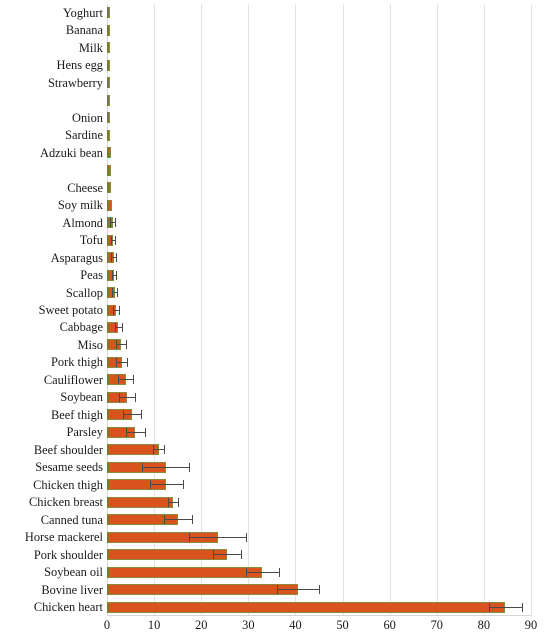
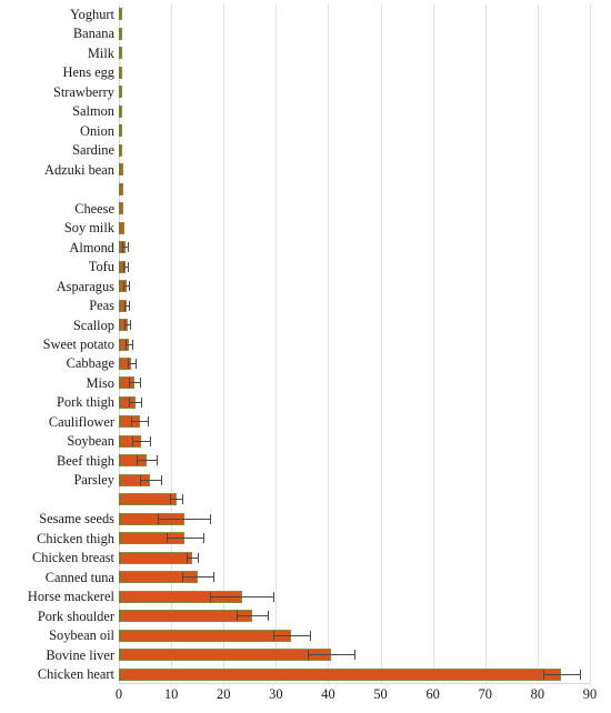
  Yoghurt
  Banana
  Milk
  Hens egg
  Strawberry
+ Salmon
  Onion
  Sardine
  Adzuki bean
  Cheese
  Soy milk
  Almond
  Tofu
  Asparagus
  Peas
  Scallop
  Sweet potato
  Cabbage
  Miso
  Pork thigh
  Cauliflower
  Soybean
  Beef thigh
  Parsley
- Beef shoulder
  Sesame seeds
  Chicken thigh
  Chicken breast
  Canned tuna
  Horse mackerel
  Pork shoulder
  Soybean oil
  Bovine liver
  Chicken heart
  0
  10
  20
  30
  40
  50
  60
  70
  80
  90
